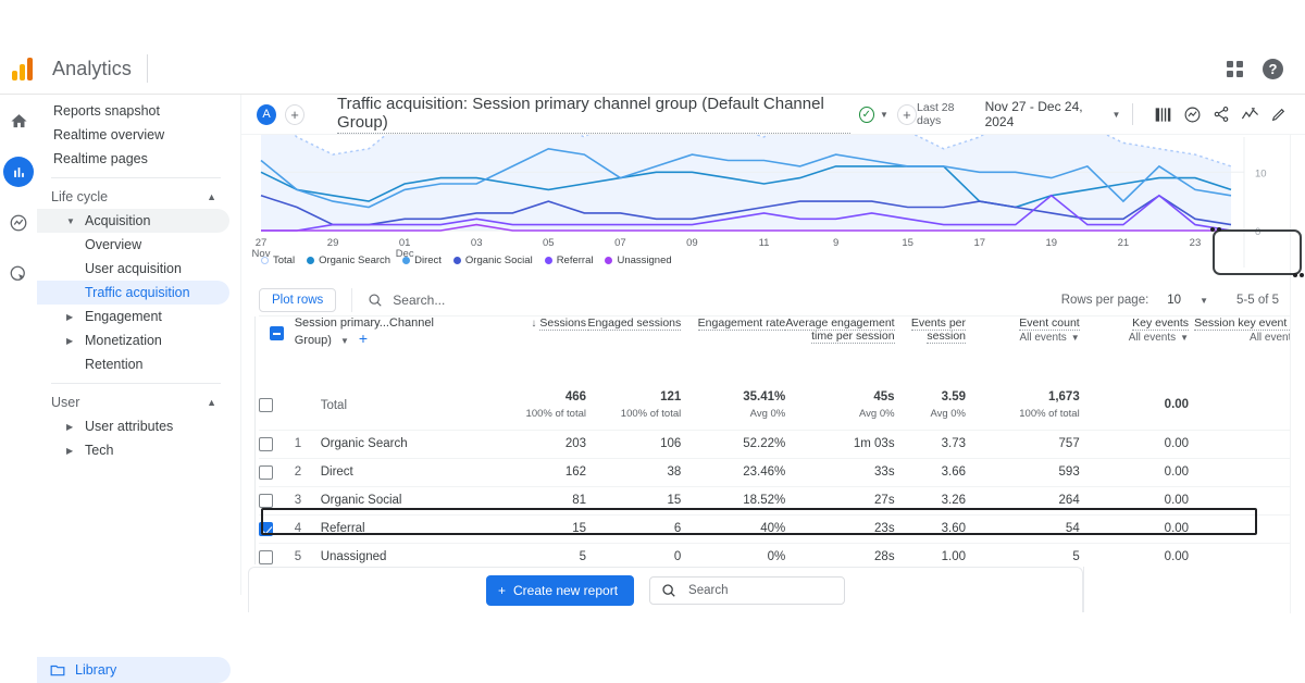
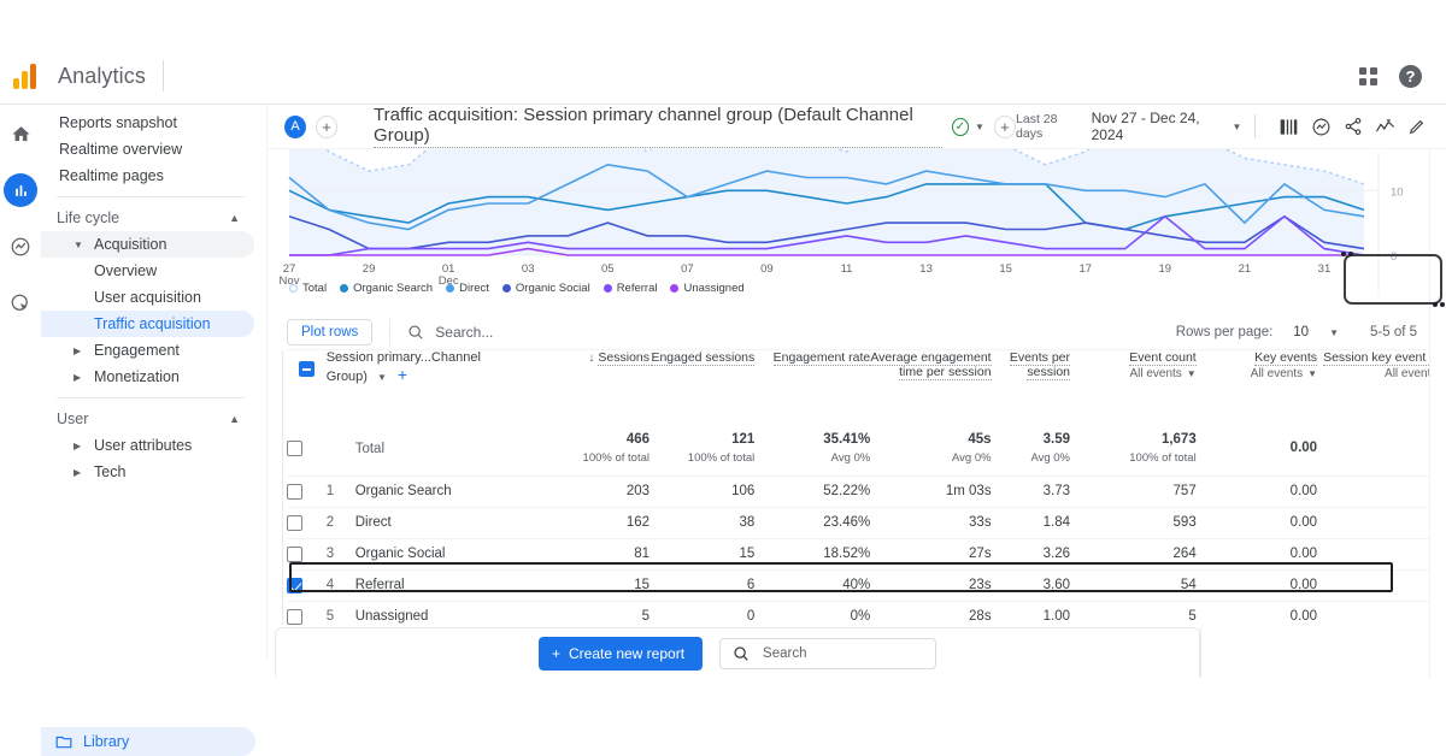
  Analytics
  ?
  Reports snapshot
  Realtime overview
  Realtime pages
  Life cycle
  ▲
  ▼
  Acquisition
  Overview
  User acquisition
  Traffic acquisition
  ▶
  Engagement
  ▶
  Monetization
- Retention
  User
  ▲
  ▶
  User attributes
  ▶
  Tech
  Library
  A
  +
  Traffic acquisition: Session primary channel group (Default Channel Group)
  ✓
  ▼
  +
  Last 28 days
  Nov 27 - Dec 24, 2024
  ▼
  0
  10
  27
  Nov
  29
  01
  Dec
  03
  05
  07
  09
  11
- 9
+ 13
  15
  17
  19
  21
- 23
+ 31
  Total
  Organic Search
  Direct
  Organic Social
  Referral
  Unassigned
  Plot rows
  Search...
  Rows per page:
  10
  ▼
  5-5 of 5
  	Session primary...Channel Group) ▼ +	↓ Sessions	Engaged sessions	Engagement rate	Average engagement time per session	Events per session	Event countAll events ▼	Key eventsAll events ▼	Session key eventAll even
  		Total	466100% of total	121100% of total	35.41%Avg 0%	45sAvg 0%	3.59Avg 0%	1,673100% of total	0.00
  	1	Organic Search	203	106	52.22%	1m 03s	3.73	757	0.00
- 	2	Direct	162	38	23.46%	33s	3.66	593	0.00
+ 	2	Direct	162	38	23.46%	33s	1.84	593	0.00
  	3	Organic Social	81	15	18.52%	27s	3.26	264	0.00
  	4	Referral	15	6	40%	23s	3.60	54	0.00
  	5	Unassigned	5	0	0%	28s	1.00	5	0.00
  +
  Create new report
  Search
